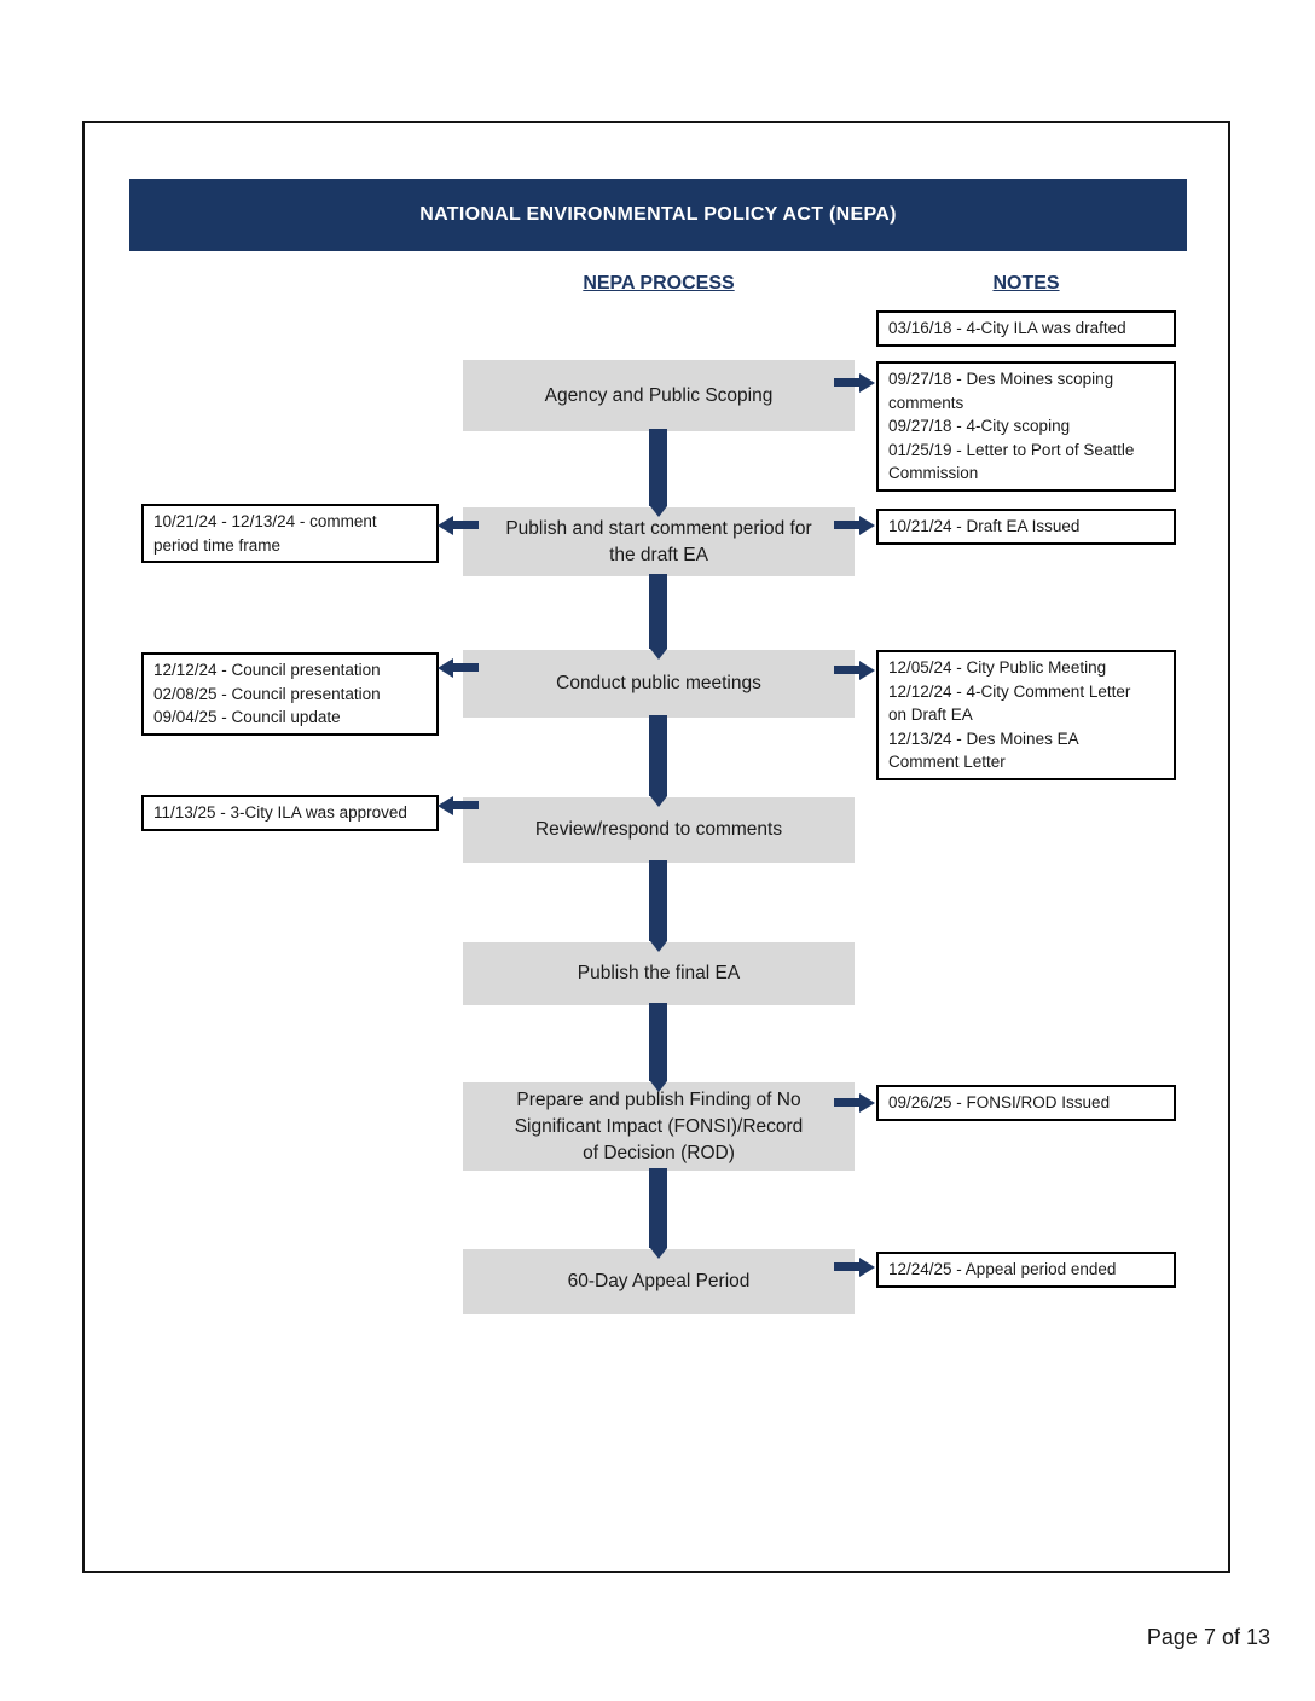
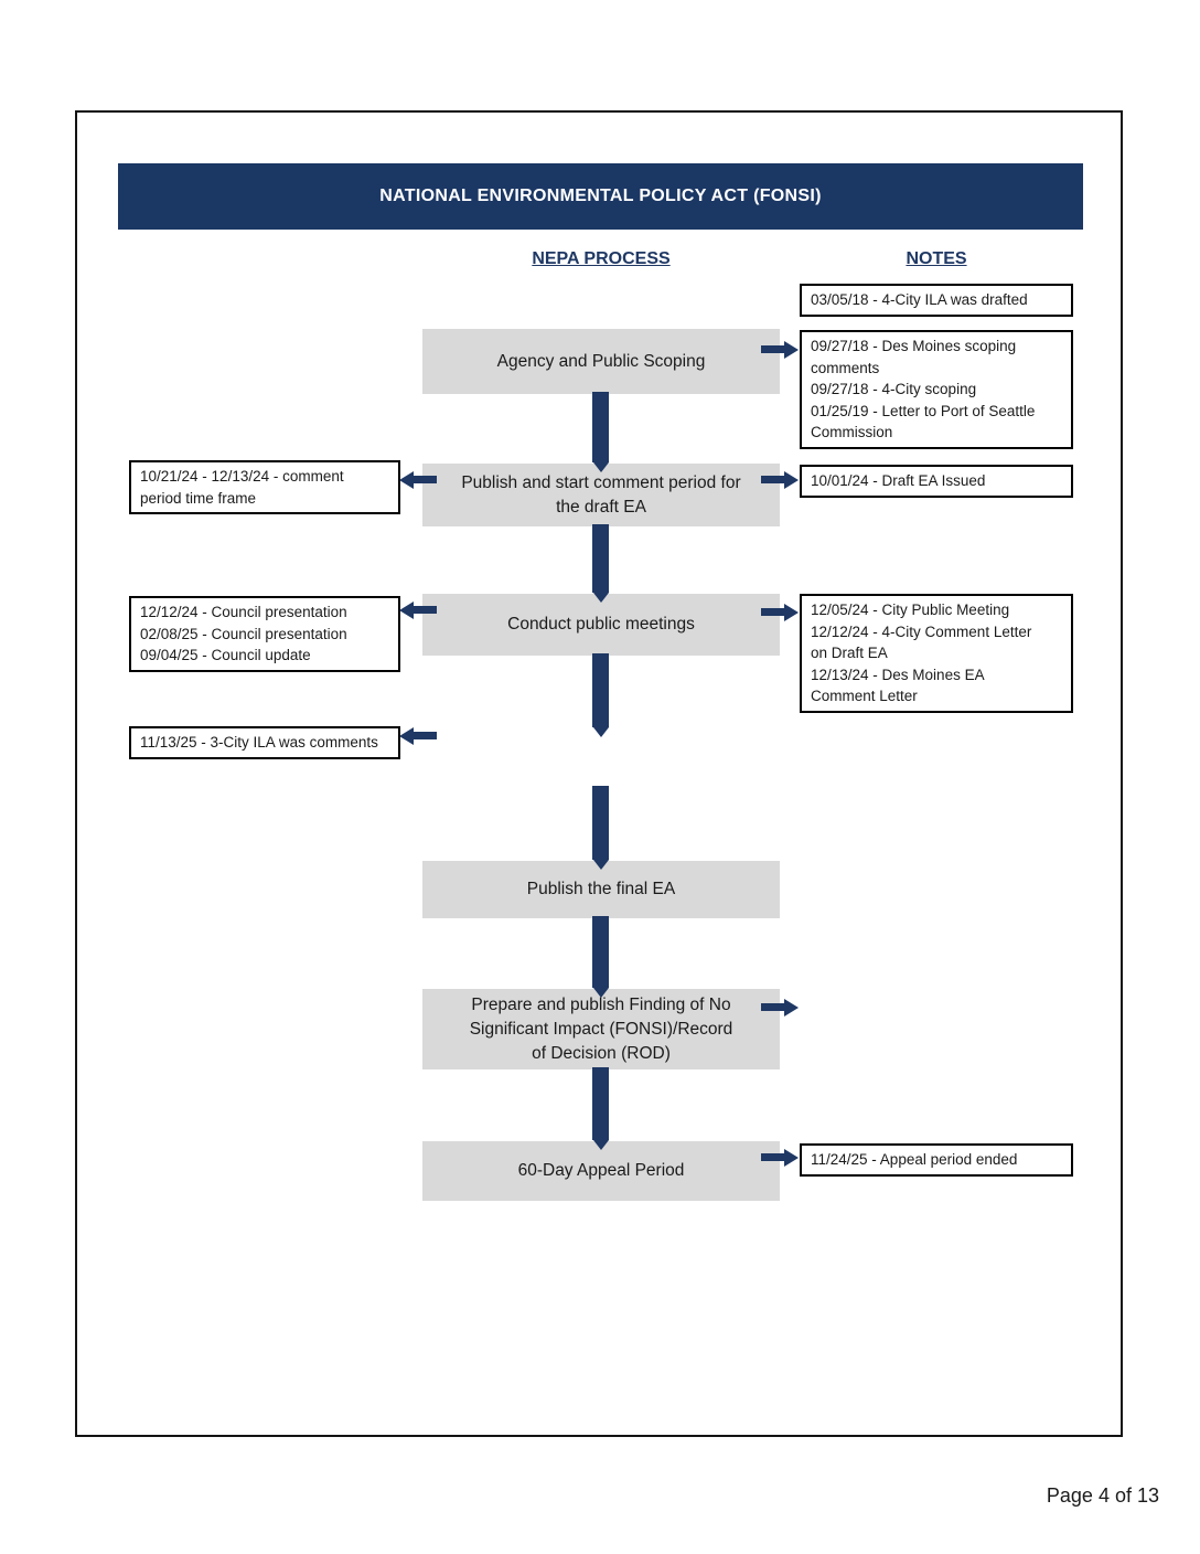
- NATIONAL ENVIRONMENTAL POLICY ACT (NEPA)
+ NATIONAL ENVIRONMENTAL POLICY ACT (FONSI)
  NEPA PROCESS
  NOTES
  Agency and Public Scoping
  Publish and start comment period for
  the draft EA
  Conduct public meetings
- Review/respond to comments
  Publish the final EA
  Prepare and publish Finding of No
  Significant Impact (FONSI)/Record
  of Decision (ROD)
  60-Day Appeal Period
- 03/16/18 - 4-City ILA was drafted
+ 03/05/18 - 4-City ILA was drafted
  09/27/18 - Des Moines scoping
  comments
  09/27/18 - 4-City scoping
  01/25/19 - Letter to Port of Seattle
  Commission
- 10/21/24 - Draft EA Issued
+ 10/01/24 - Draft EA Issued
  12/05/24 - City Public Meeting
  12/12/24 - 4-City Comment Letter
  on Draft EA
  12/13/24 - Des Moines EA
  Comment Letter
- 09/26/25 - FONSI/ROD Issued
- 12/24/25 - Appeal period ended
+ 11/24/25 - Appeal period ended
  10/21/24 - 12/13/24 - comment
  period time frame
  12/12/24 - Council presentation
  02/08/25 - Council presentation
  09/04/25 - Council update
- 11/13/25 - 3-City ILA was approved
+ 11/13/25 - 3-City ILA was comments
- Page 7 of 13
+ Page 4 of 13
